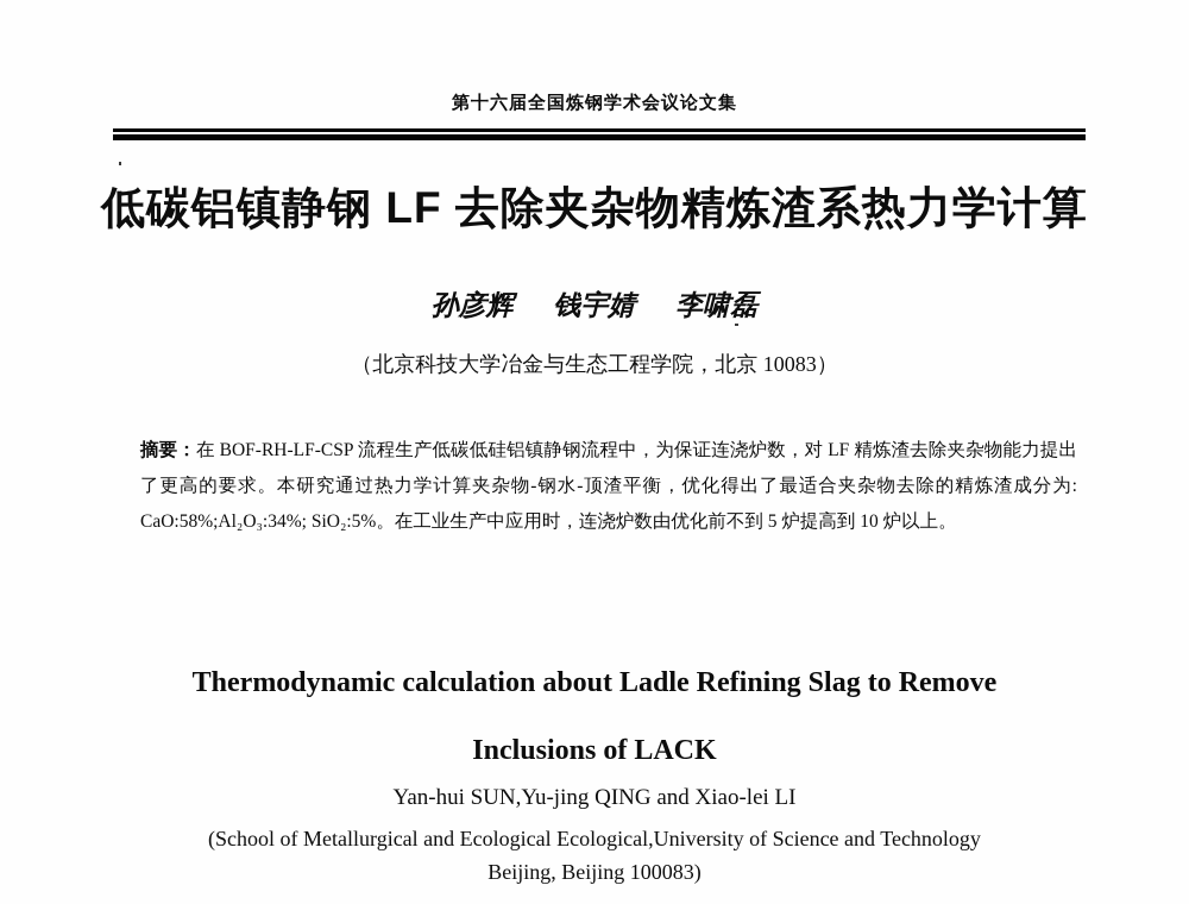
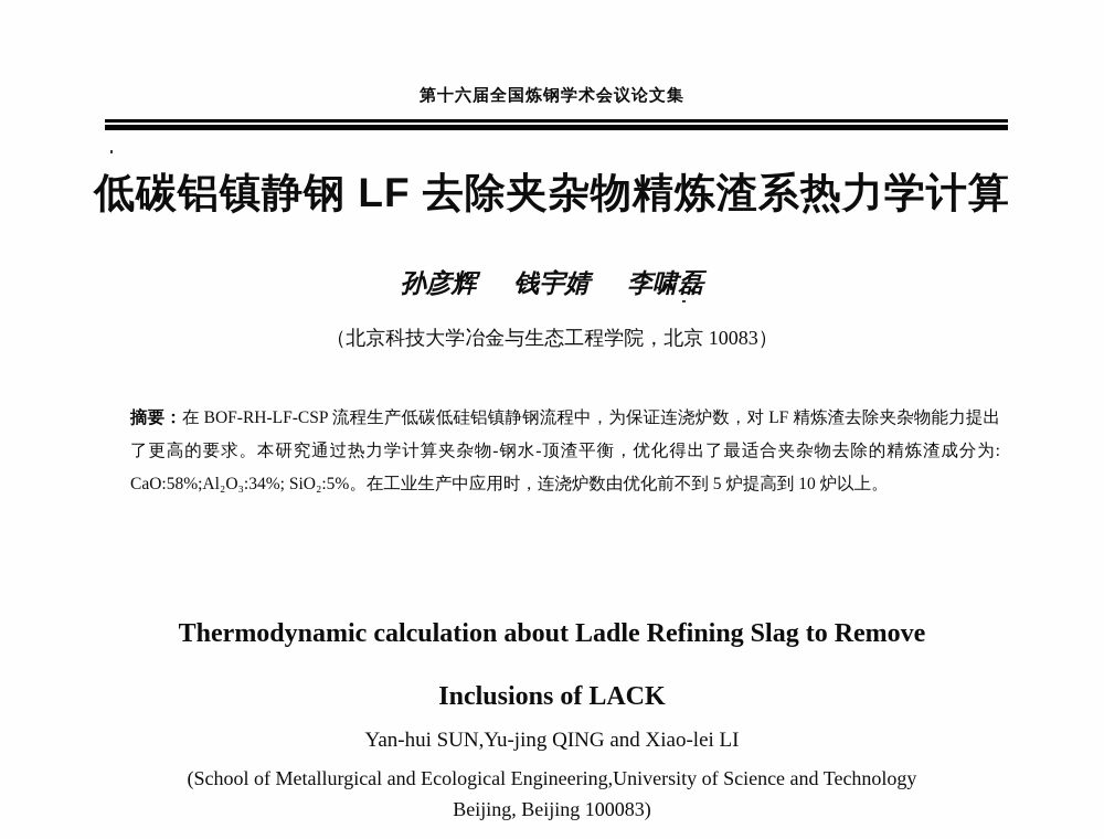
  第十六届全国炼钢学术会议论文集
  低碳铝镇静钢 LF 去除夹杂物精炼渣系热力学计算
  孙彦辉 钱宇婧 李啸磊
  （北京科技大学冶金与生态工程学院，北京 10083）
  摘要：在 BOF-RH-LF-CSP 流程生产低碳低硅铝镇静钢流程中，为保证连浇炉数，对 LF 精炼渣去除夹杂物能力提出了更高的要求。本研究通过热力学计算夹杂物-钢水-顶渣平衡，优化得出了最适合夹杂物去除的精炼渣成分为: CaO:58%;Al₂O₃:34%; SiO₂:5%。在工业生产中应用时，连浇炉数由优化前不到 5 炉提高到 10 炉以上。
  Thermodynamic calculation about Ladle Refining Slag to Remove
  Inclusions of LACK
  Yan-hui SUN,Yu-jing QING and Xiao-lei LI
- (School of Metallurgical and Ecological Ecological,University of Science and Technology
+ (School of Metallurgical and Ecological Engineering,University of Science and Technology
  Beijing, Beijing 100083)
